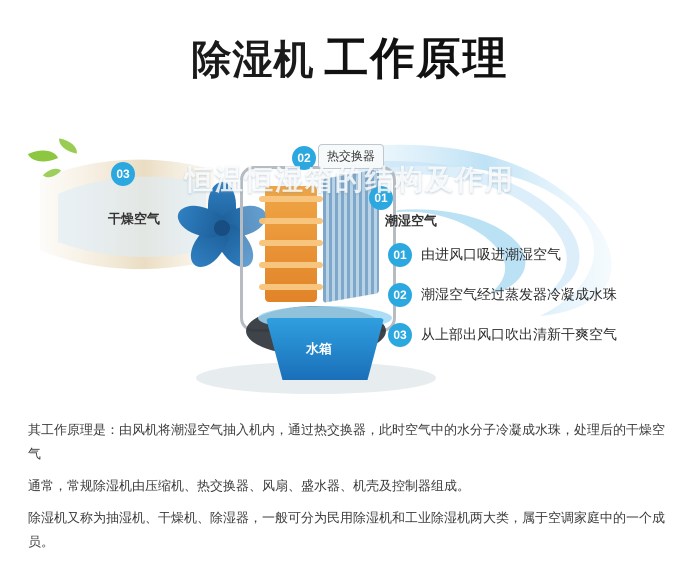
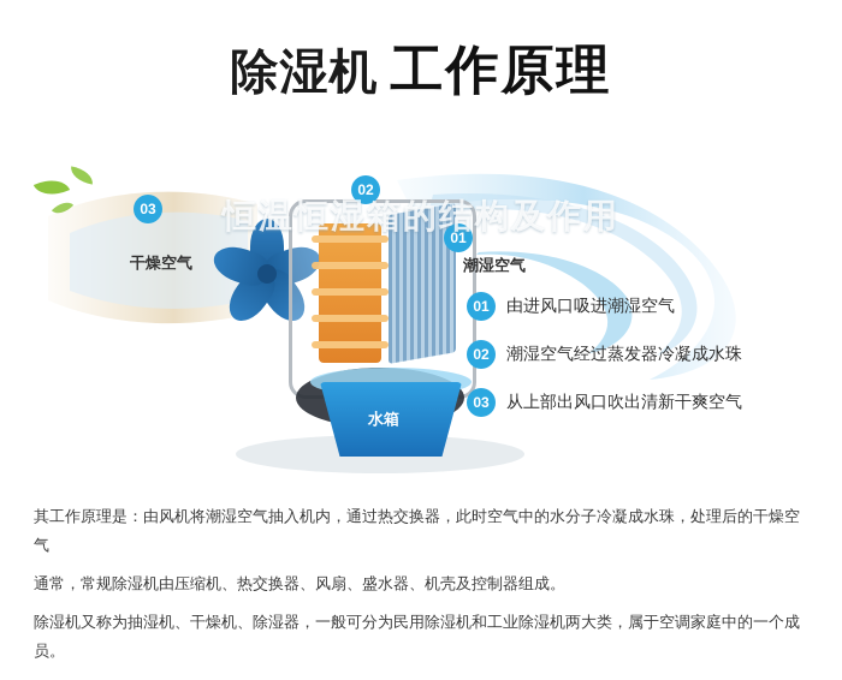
  除湿机 工作原理
  水箱
  03
  02
  01
- 热交换器
  干燥空气
  潮湿空气
  恒温恒湿箱的结构及作用
  01
  由进风口吸进潮湿空气
  02
  潮湿空气经过蒸发器冷凝成水珠
  03
  从上部出风口吹出清新干爽空气
  其工作原理是：由风机将潮湿空气抽入机内，通过热交换器，此时空气中的水分子冷凝成水珠，处理后的干燥空气
  通常，常规除湿机由压缩机、热交换器、风扇、盛水器、机壳及控制器组成。
  除湿机又称为抽湿机、干燥机、除湿器，一般可分为民用除湿机和工业除湿机两大类，属于空调家庭中的一个成员。
